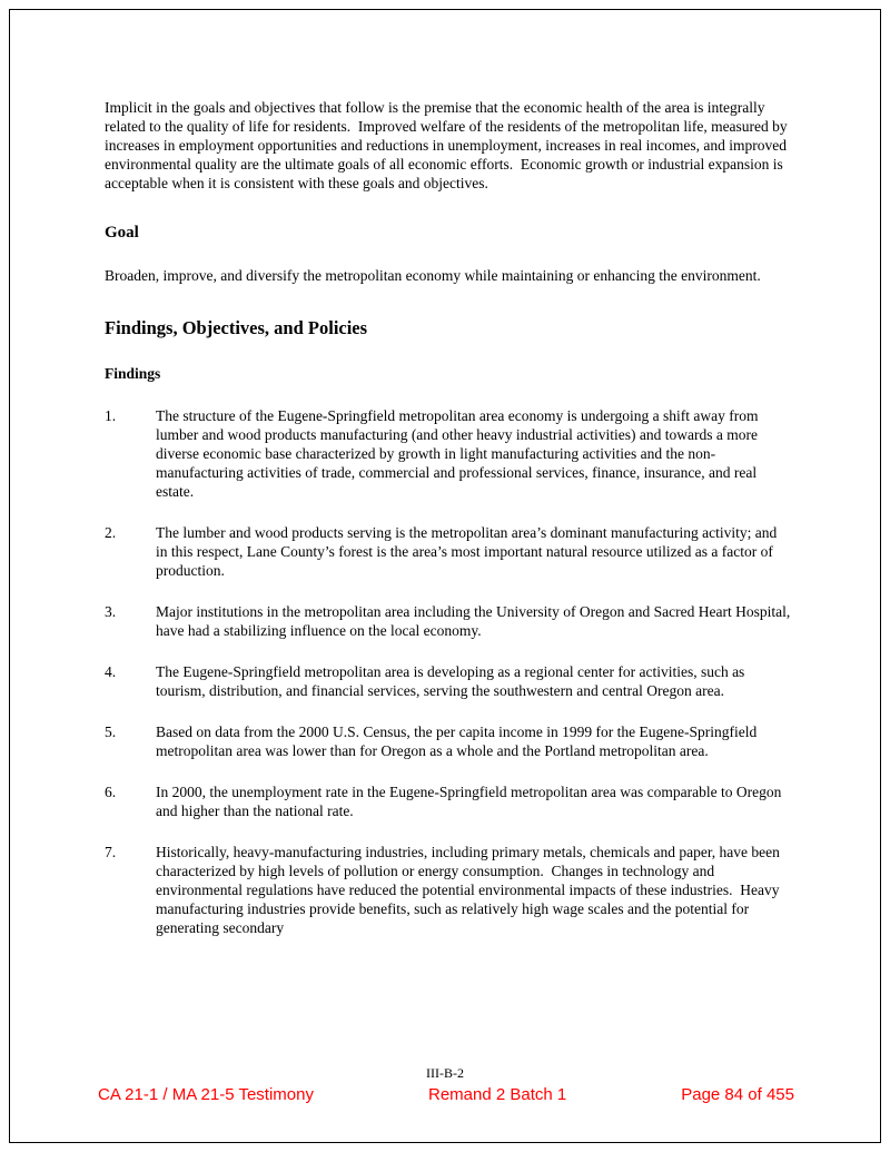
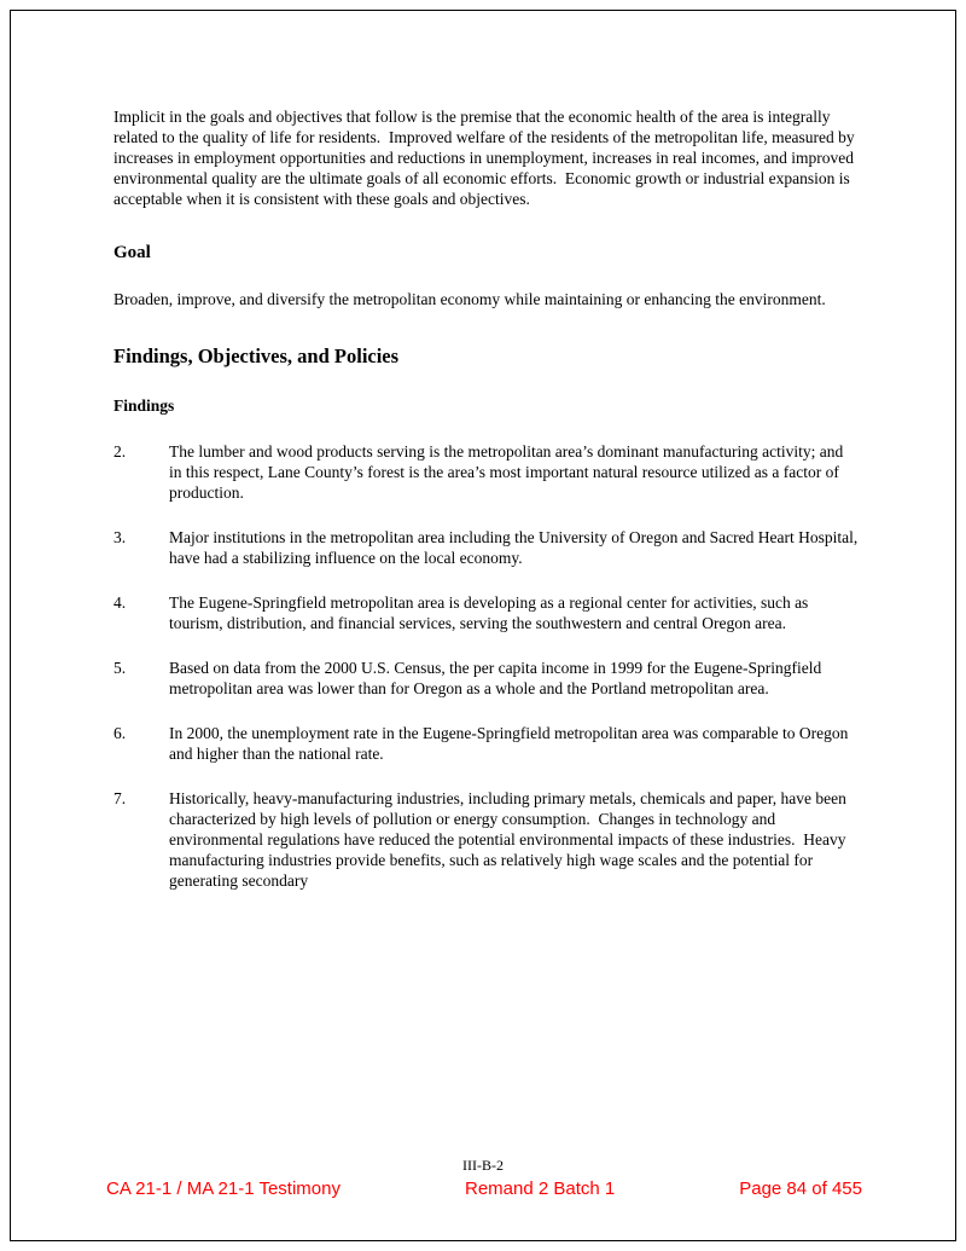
  Implicit in the goals and objectives that follow is the premise that the economic health of the area is integrally related to the quality of life for residents. Improved welfare of the residents of the metropolitan life, measured by increases in employment opportunities and reductions in unemployment, increases in real incomes, and improved environmental quality are the ultimate goals of all economic efforts. Economic growth or industrial expansion is acceptable when it is consistent with these goals and objectives.
  Goal
  Broaden, improve, and diversify the metropolitan economy while maintaining or enhancing the environment.
  Findings, Objectives, and Policies
  Findings
- 1.
- The structure of the Eugene-Springfield metropolitan area economy is undergoing a shift away from lumber and wood products manufacturing (and other heavy industrial activities) and towards a more diverse economic base characterized by growth in light manufacturing activities and the non-manufacturing activities of trade, commercial and professional services, finance, insurance, and real estate.
  2.
  The lumber and wood products serving is the metropolitan area’s dominant manufacturing activity; and in this respect, Lane County’s forest is the area’s most important natural resource utilized as a factor of production.
  3.
  Major institutions in the metropolitan area including the University of Oregon and Sacred Heart Hospital, have had a stabilizing influence on the local economy.
  4.
  The Eugene-Springfield metropolitan area is developing as a regional center for activities, such as tourism, distribution, and financial services, serving the southwestern and central Oregon area.
  5.
  Based on data from the 2000 U.S. Census, the per capita income in 1999 for the Eugene-Springfield metropolitan area was lower than for Oregon as a whole and the Portland metropolitan area.
  6.
  In 2000, the unemployment rate in the Eugene-Springfield metropolitan area was comparable to Oregon and higher than the national rate.
  7.
  Historically, heavy-manufacturing industries, including primary metals, chemicals and paper, have been characterized by high levels of pollution or energy consumption. Changes in technology and environmental regulations have reduced the potential environmental impacts of these industries. Heavy manufacturing industries provide benefits, such as relatively high wage scales and the potential for generating secondary
  III-B-2
- CA 21-1 / MA 21-5 Testimony
+ CA 21-1 / MA 21-1 Testimony
  Remand 2 Batch 1
  Page 84 of 455
